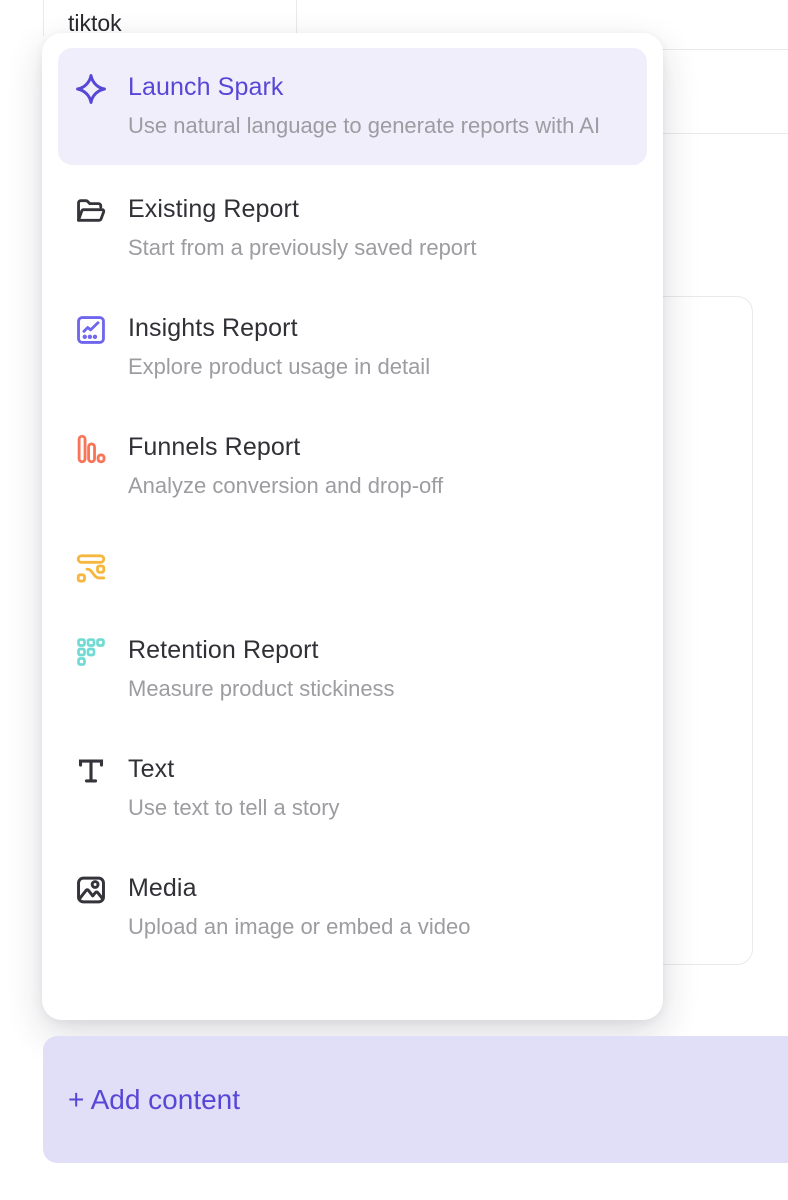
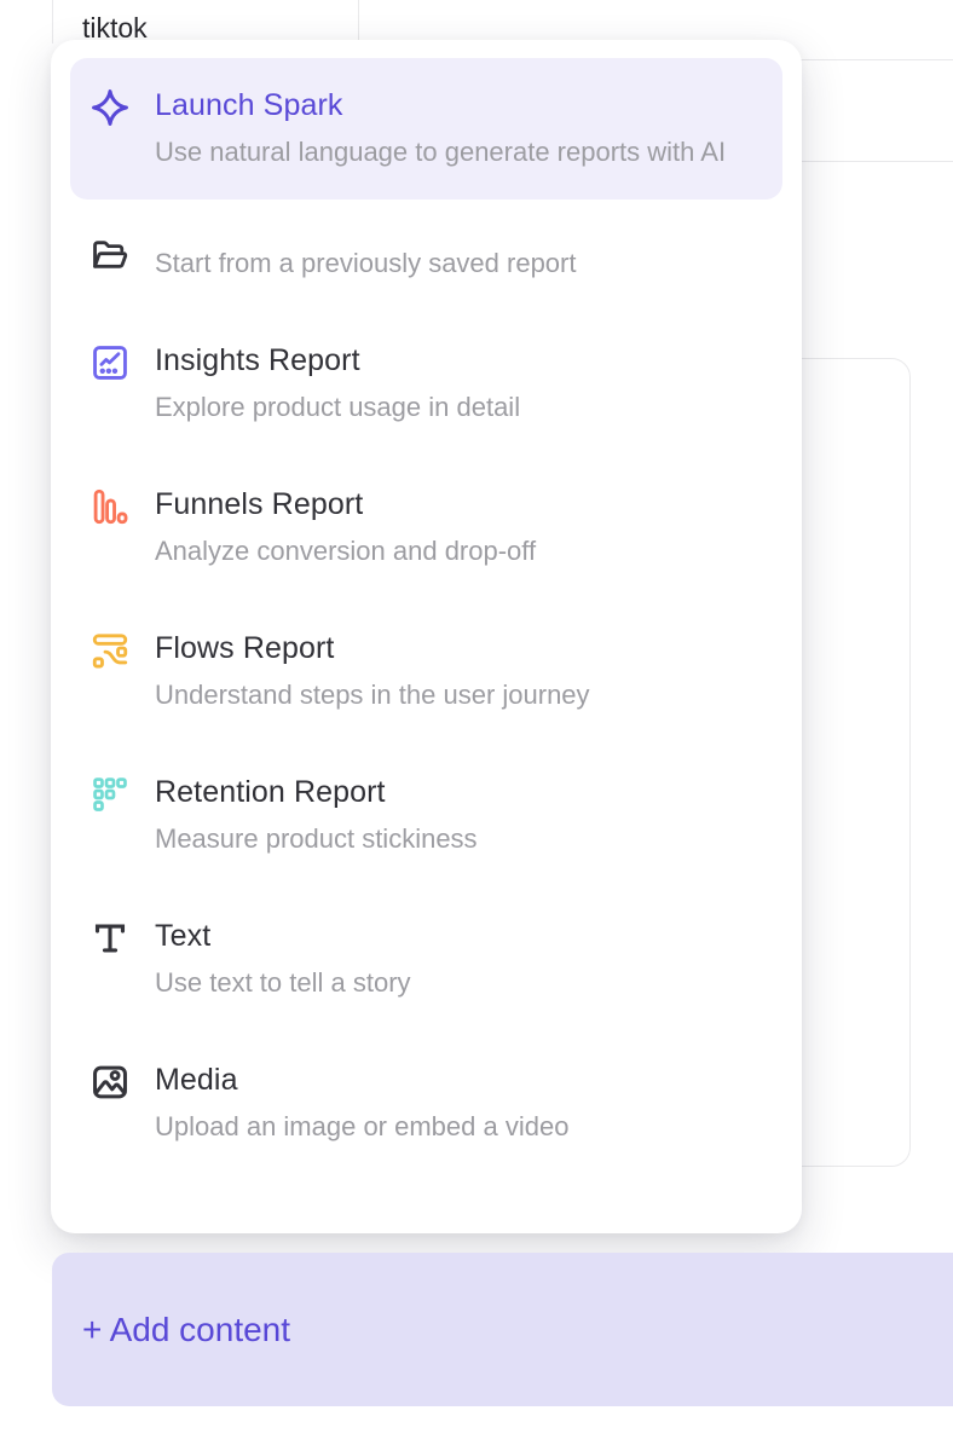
  tiktok
  Launch Spark
  Use natural language to generate reports with AI
- Existing Report
  Start from a previously saved report
  Insights Report
  Explore product usage in detail
  Funnels Report
  Analyze conversion and drop-off
+ Flows Report
+ Understand steps in the user journey
  Retention Report
  Measure product stickiness
  Text
  Use text to tell a story
  Media
  Upload an image or embed a video
  + Add content
